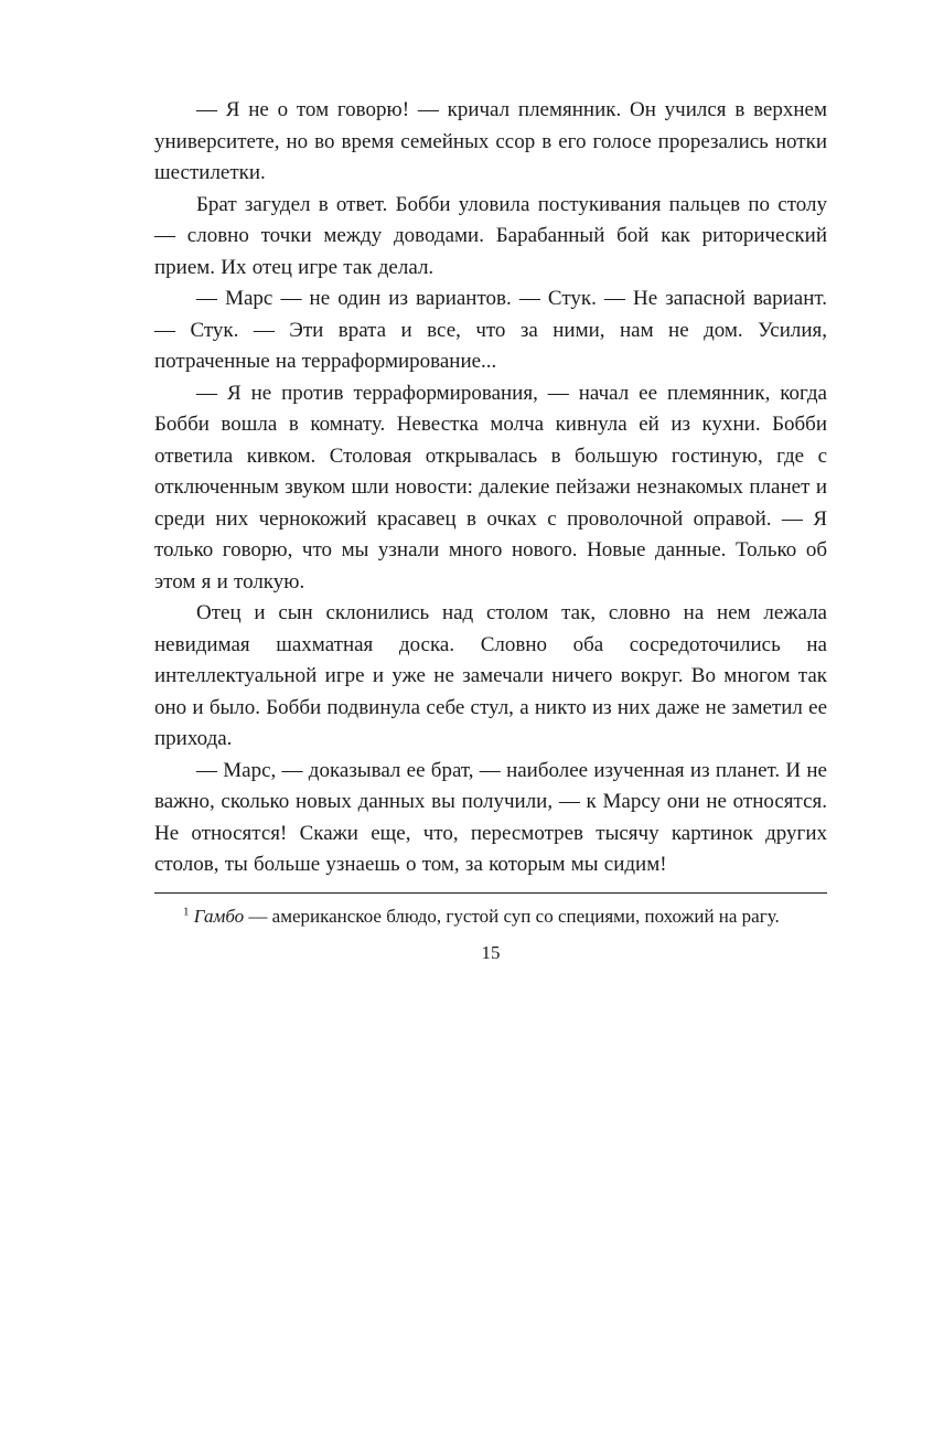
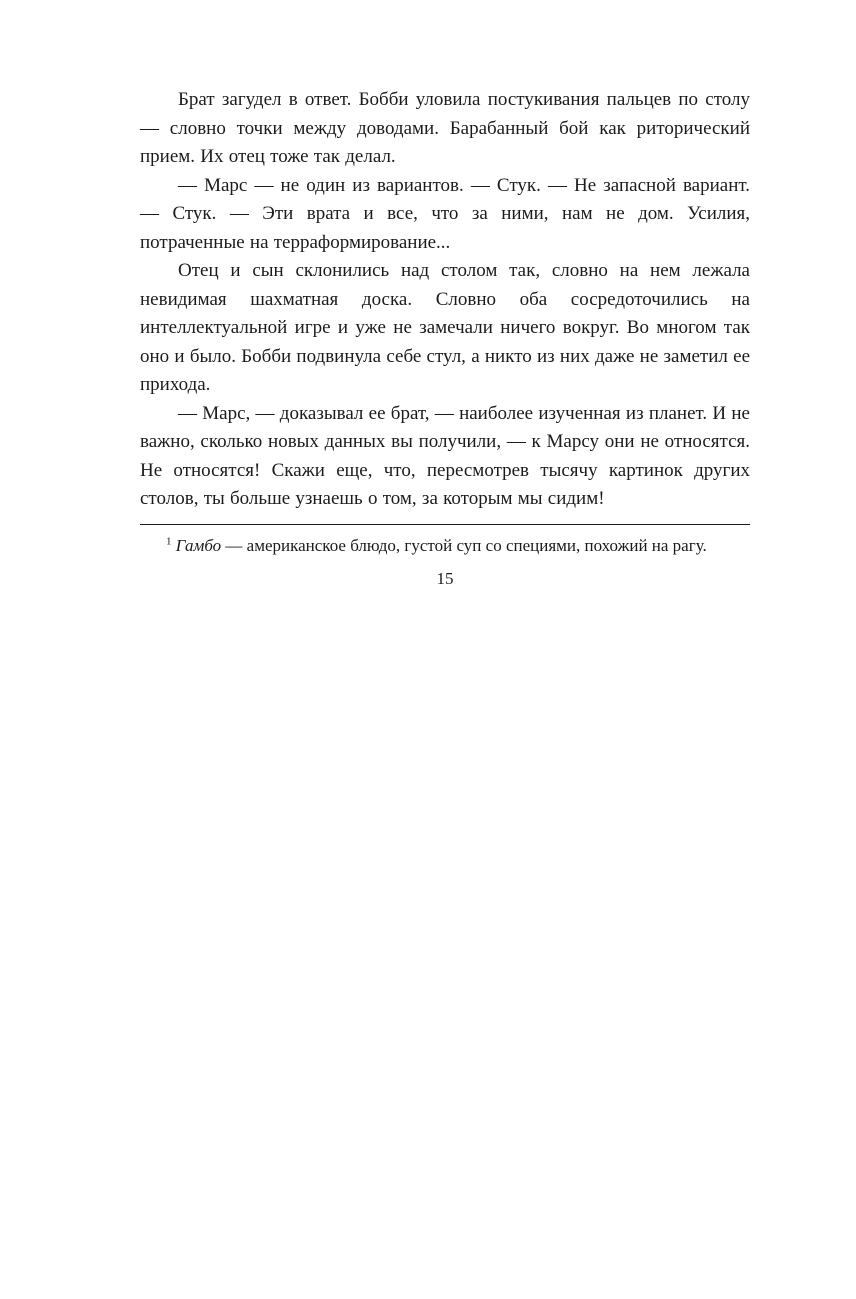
- — Я не о том говорю! — кричал племянник. Он учился в верхнем университете, но во время семейных ссор в его голосе прорезались нотки шестилетки.
- Брат загудел в ответ. Бобби уловила постукивания пальцев по столу — словно точки между доводами. Барабанный бой как риторический прием. Их отец игре так делал.
+ Брат загудел в ответ. Бобби уловила постукивания пальцев по столу — словно точки между доводами. Барабанный бой как риторический прием. Их отец тоже так делал.
  — Марс — не один из вариантов. — Стук. — Не запасной вариант. — Стук. — Эти врата и все, что за ними, нам не дом. Усилия, потраченные на терраформирование...
- — Я не против терраформирования, — начал ее племянник, когда Бобби вошла в комнату. Невестка молча кивнула ей из кухни. Бобби ответила кивком. Столовая открывалась в большую гостиную, где с отключенным звуком шли новости: далекие пейзажи незнакомых планет и среди них чернокожий красавец в очках с проволочной оправой. — Я только говорю, что мы узнали много нового. Новые данные. Только об этом я и толкую.
  Отец и сын склонились над столом так, словно на нем лежала невидимая шахматная доска. Словно оба сосредоточились на интеллектуальной игре и уже не замечали ничего вокруг. Во многом так оно и было. Бобби подвинула себе стул, а никто из них даже не заметил ее прихода.
  — Марс, — доказывал ее брат, — наиболее изученная из планет. И не важно, сколько новых данных вы получили, — к Марсу они не относятся. Не относятся! Скажи еще, что, пересмотрев тысячу картинок других столов, ты больше узнаешь о том, за которым мы сидим!
  1 Гамбо — американское блюдо, густой суп со специями, похожий на рагу.
  15
